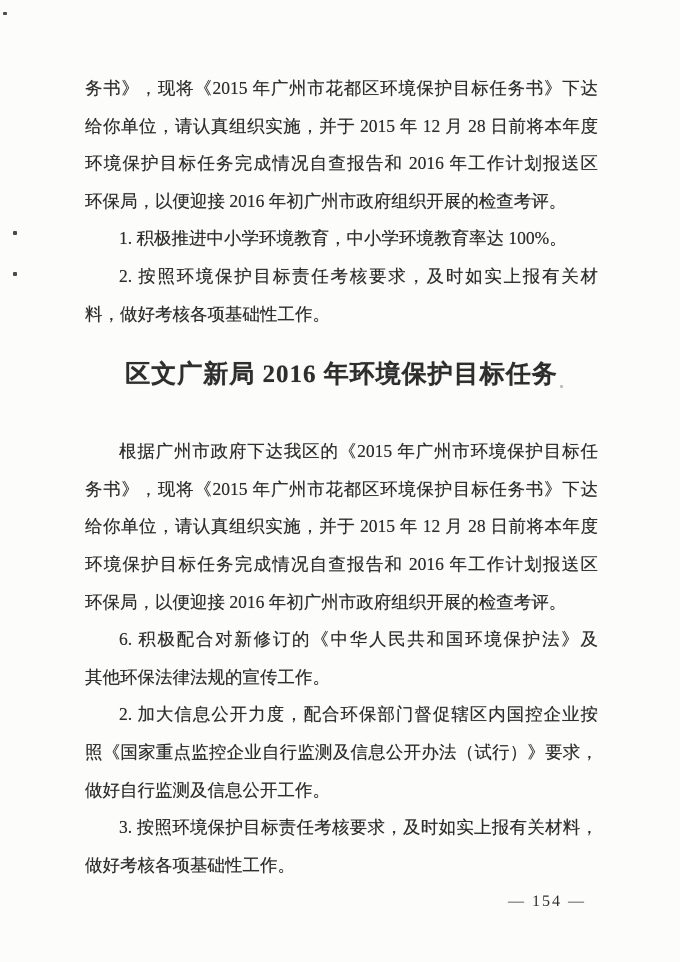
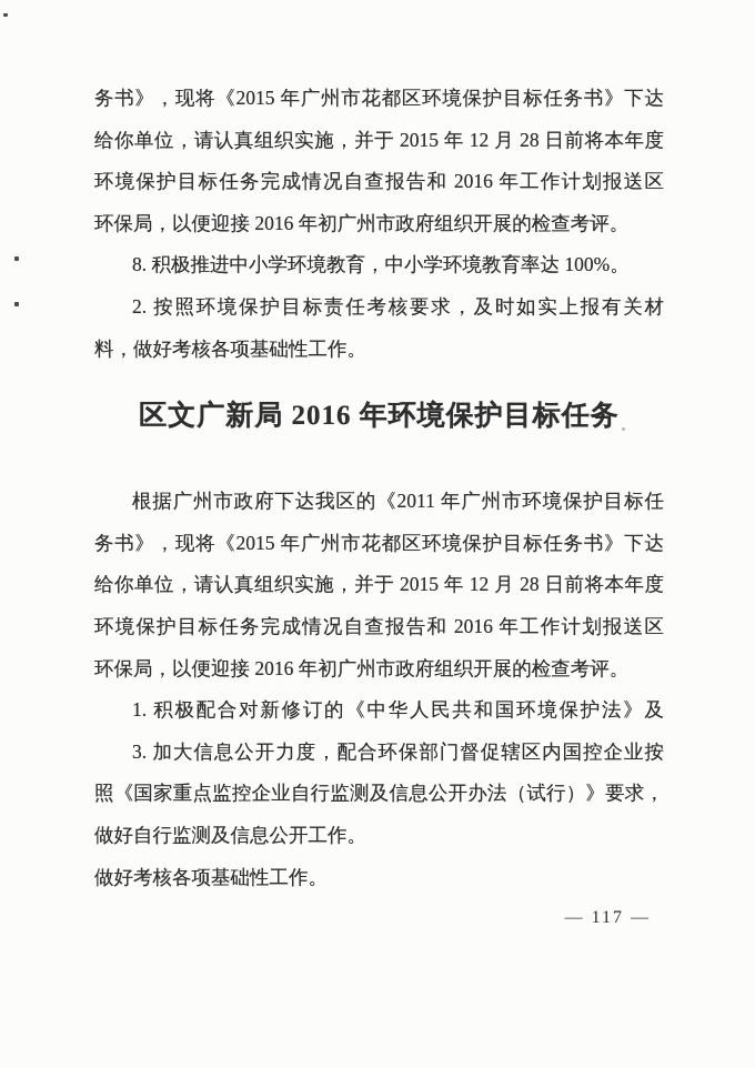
  务书》，现将《2015 年广州市花都区环境保护目标任务书》下达
  给你单位，请认真组织实施，并于 2015 年 12 月 28 日前将本年度
  环境保护目标任务完成情况自查报告和 2016 年工作计划报送区
  环保局，以便迎接 2016 年初广州市政府组织开展的检查考评。
- 1. 积极推进中小学环境教育，中小学环境教育率达 100%。
+ 8. 积极推进中小学环境教育，中小学环境教育率达 100%。
  2. 按照环境保护目标责任考核要求，及时如实上报有关材
  料，做好考核各项基础性工作。
  区文广新局 2016 年环境保护目标任务
- 根据广州市政府下达我区的《2015 年广州市环境保护目标任
+ 根据广州市政府下达我区的《2011 年广州市环境保护目标任
  务书》，现将《2015 年广州市花都区环境保护目标任务书》下达
  给你单位，请认真组织实施，并于 2015 年 12 月 28 日前将本年度
  环境保护目标任务完成情况自查报告和 2016 年工作计划报送区
  环保局，以便迎接 2016 年初广州市政府组织开展的检查考评。
- 6. 积极配合对新修订的《中华人民共和国环境保护法》及
+ 1. 积极配合对新修订的《中华人民共和国环境保护法》及
- 其他环保法律法规的宣传工作。
- 2. 加大信息公开力度，配合环保部门督促辖区内国控企业按
+ 3. 加大信息公开力度，配合环保部门督促辖区内国控企业按
  照《国家重点监控企业自行监测及信息公开办法（试行）》要求，
  做好自行监测及信息公开工作。
- 3. 按照环境保护目标责任考核要求，及时如实上报有关材料，
  做好考核各项基础性工作。
- — 154 —
+ — 117 —
